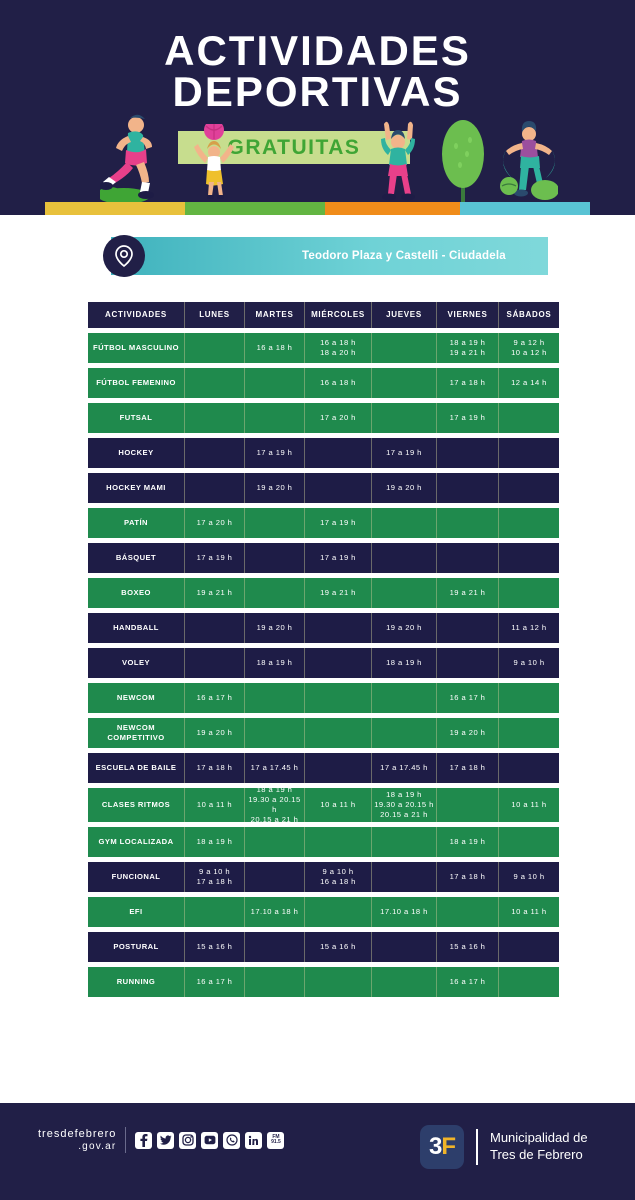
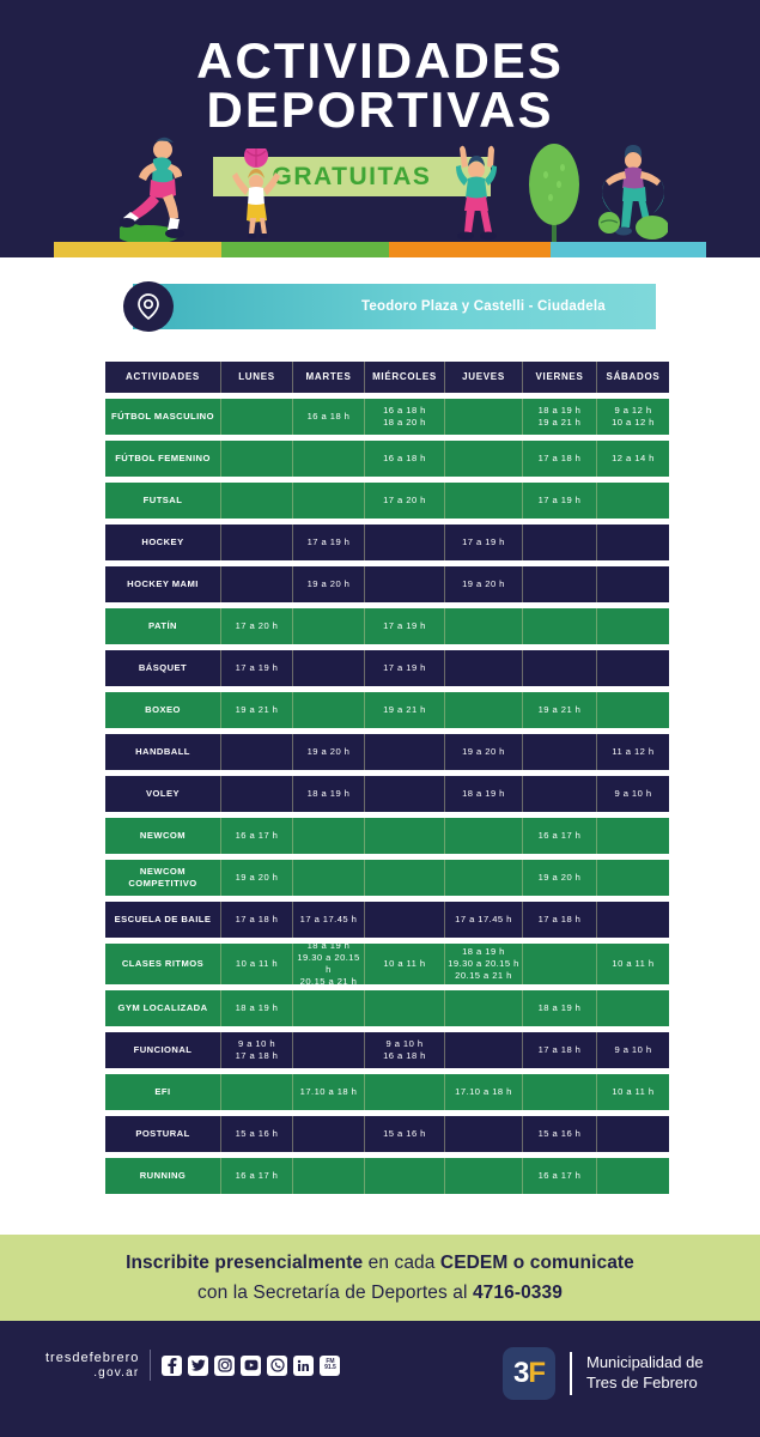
  ACTIVIDADES
  DEPORTIVAS
  GRATUITAS
  Teodoro Plaza y Castelli - Ciudadela
  ACTIVIDADES
  LUNES
  MARTES
  MIÉRCOLES
  JUEVES
  VIERNES
  SÁBADOS
  FÚTBOL MASCULINO
  16 a 18 h
  16 a 18 h
  18 a 20 h
  18 a 19 h
  19 a 21 h
  9 a 12 h
  10 a 12 h
  FÚTBOL FEMENINO
  16 a 18 h
  17 a 18 h
  12 a 14 h
  FUTSAL
  17 a 20 h
  17 a 19 h
  HOCKEY
  17 a 19 h
  17 a 19 h
  HOCKEY MAMI
  19 a 20 h
  19 a 20 h
  PATÍN
  17 a 20 h
  17 a 19 h
  BÁSQUET
  17 a 19 h
  17 a 19 h
  BOXEO
  19 a 21 h
  19 a 21 h
  19 a 21 h
  HANDBALL
  19 a 20 h
  19 a 20 h
  11 a 12 h
  VOLEY
  18 a 19 h
  18 a 19 h
  9 a 10 h
  NEWCOM
  16 a 17 h
  16 a 17 h
  NEWCOM
  COMPETITIVO
  19 a 20 h
  19 a 20 h
  ESCUELA DE BAILE
  17 a 18 h
  17 a 17.45 h
  17 a 17.45 h
  17 a 18 h
  CLASES RITMOS
  10 a 11 h
  18 a 19 h
  19.30 a 20.15 h
  20.15 a 21 h
  10 a 11 h
  18 a 19 h
  19.30 a 20.15 h
  20.15 a 21 h
  10 a 11 h
  GYM LOCALIZADA
  18 a 19 h
  18 a 19 h
  FUNCIONAL
  9 a 10 h
  17 a 18 h
  9 a 10 h
  16 a 18 h
  17 a 18 h
  9 a 10 h
  EFI
  17.10 a 18 h
  17.10 a 18 h
  10 a 11 h
  POSTURAL
  15 a 16 h
  15 a 16 h
  15 a 16 h
  RUNNING
  16 a 17 h
  16 a 17 h
+ Inscribite presencialmente en cada CEDEM o comunicate
+ con la Secretaría de Deportes al 4716-0339
  tresdefebrero
  .gov.ar
  3
  F
  Municipalidad de
  Tres de Febrero
